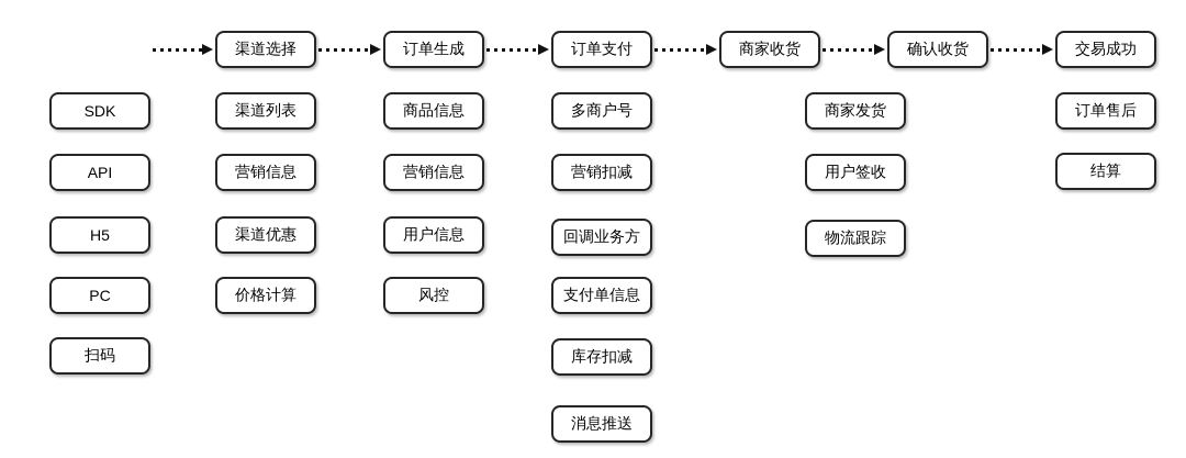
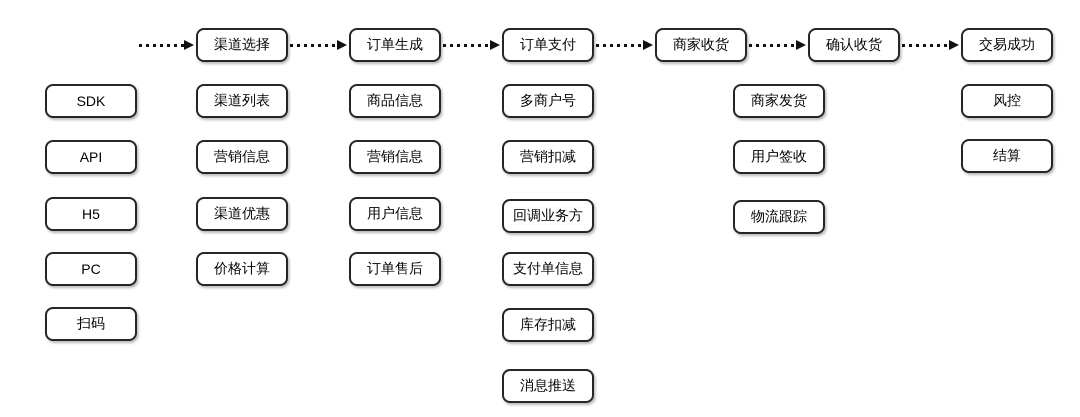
  渠道选择
  订单生成
  订单支付
  商家收货
  确认收货
  交易成功
  SDK
  API
  H5
  PC
  扫码
  渠道列表
  营销信息
  渠道优惠
  价格计算
  商品信息
  营销信息
  用户信息
- 风控
+ 订单售后
  多商户号
  营销扣减
  回调业务方
  支付单信息
  库存扣减
  消息推送
  商家发货
  用户签收
  物流跟踪
- 订单售后
+ 风控
  结算
